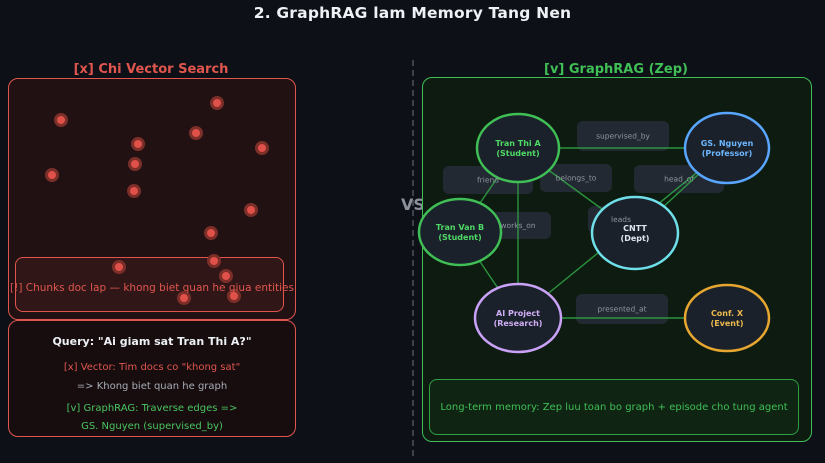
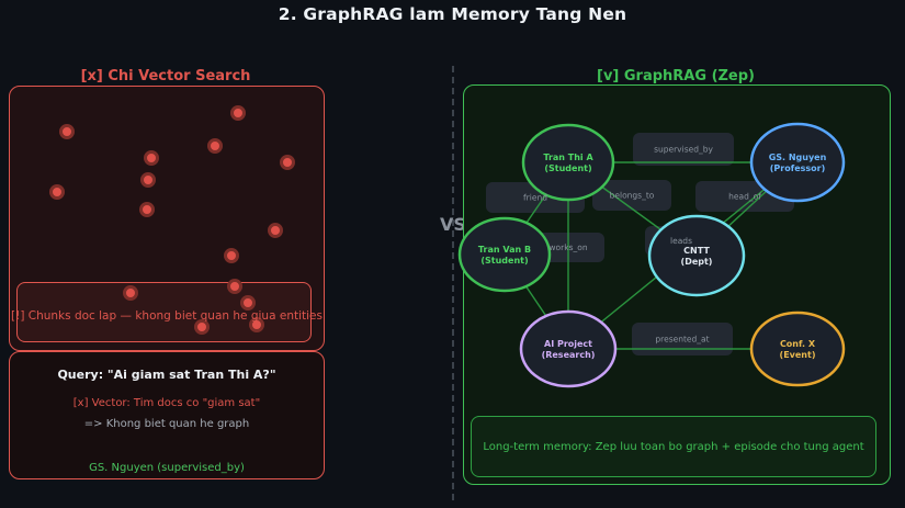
  2. GraphRAG lam Memory Tang Nen
  VS
  [x] Chi Vector Search
  [v] GraphRAG (Zep)
  [!] Chunks doc lap — khong biet quan he giua entities
  Query: "Ai giam sat Tran Thi A?"
- [x] Vector: Tim docs co "khong sat"
+ [x] Vector: Tim docs co "giam sat"
  => Khong biet quan he graph
- [v] GraphRAG: Traverse edges =>
  GS. Nguyen (supervised_by)
  Tran Thi A
  (Student)
  GS. Nguyen
  (Professor)
  Tran Van B
  (Student)
  CNTT
  (Dept)
  AI Project
  (Research)
  Conf. X
  (Event)
  supervised_by
  friend
  belongs_to
  head_of
  works_on
  leads
  presented_at
  Long-term memory: Zep luu toan bo graph + episode cho tung agent
